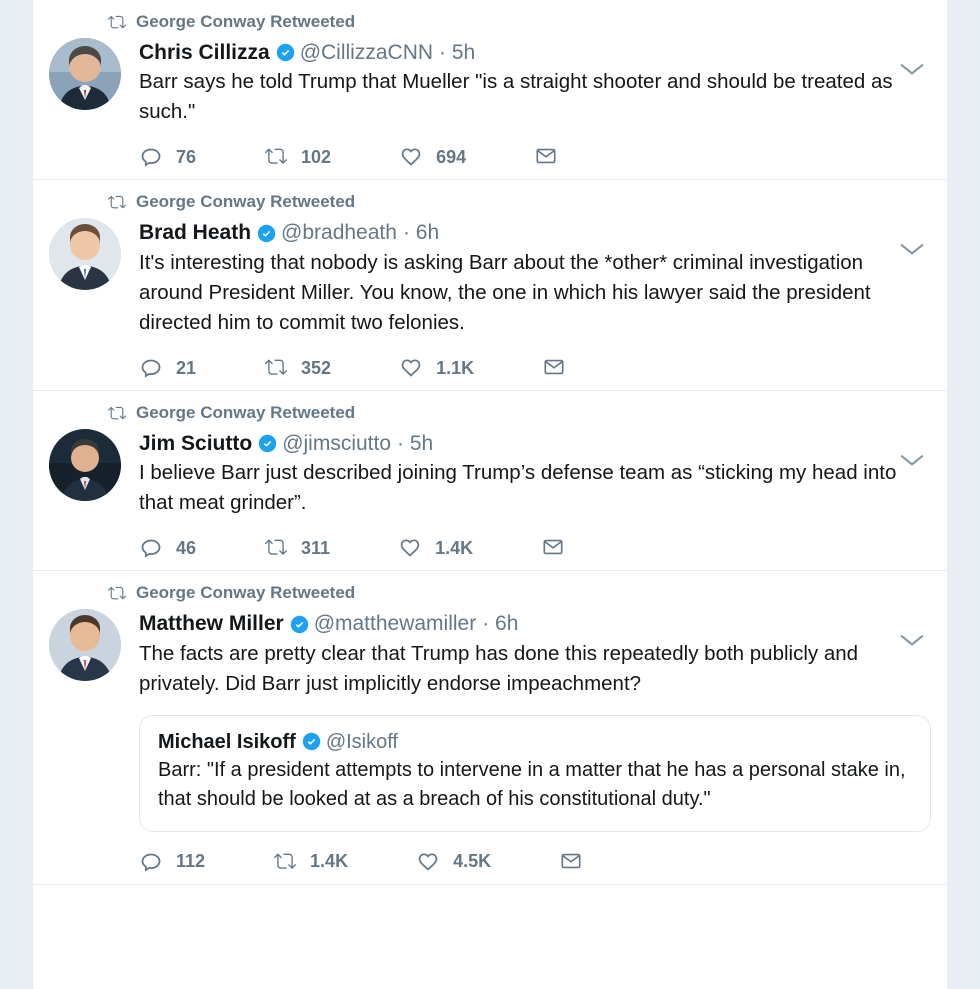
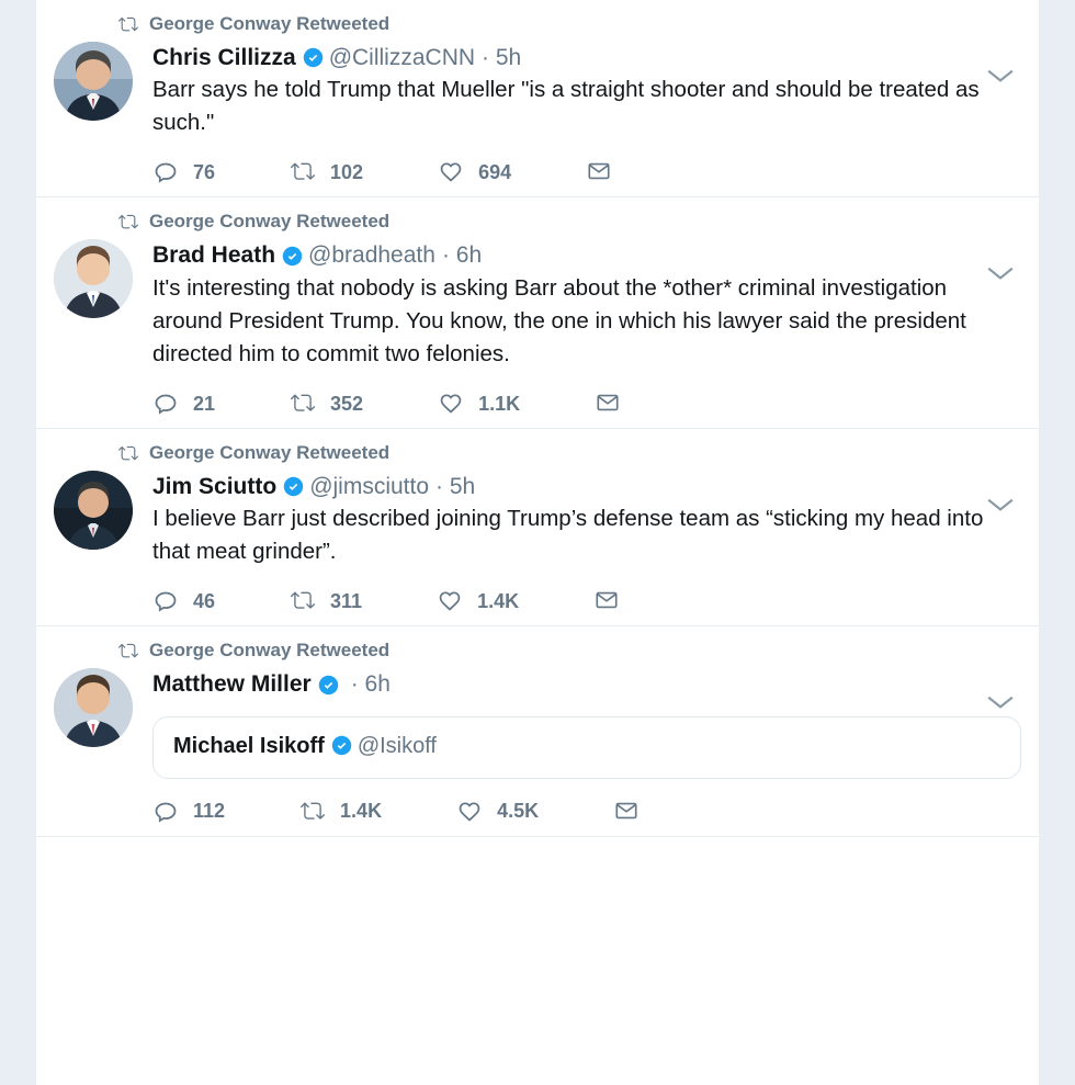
  George Conway Retweeted
  Chris Cillizza
  @CillizzaCNN
  · 5h
  Barr says he told Trump that Mueller "is a straight shooter and should be treated as such."
  76
  102
  694
  George Conway Retweeted
  Brad Heath
  @bradheath
  · 6h
- It's interesting that nobody is asking Barr about the *other* criminal investigation around President Miller. You know, the one in which his lawyer said the president directed him to commit two felonies.
+ It's interesting that nobody is asking Barr about the *other* criminal investigation around President Trump. You know, the one in which his lawyer said the president directed him to commit two felonies.
  21
  352
  1.1K
  George Conway Retweeted
  Jim Sciutto
  @jimsciutto
  · 5h
  I believe Barr just described joining Trump’s defense team as “sticking my head into that meat grinder”.
  46
  311
  1.4K
  George Conway Retweeted
  Matthew Miller
- @matthewamiller
  · 6h
- The facts are pretty clear that Trump has done this repeatedly both publicly and privately. Did Barr just implicitly endorse impeachment?
  Michael Isikoff
  @Isikoff
- Barr: "If a president attempts to intervene in a matter that he has a personal stake in, that should be looked at as a breach of his constitutional duty."
  112
  1.4K
  4.5K
